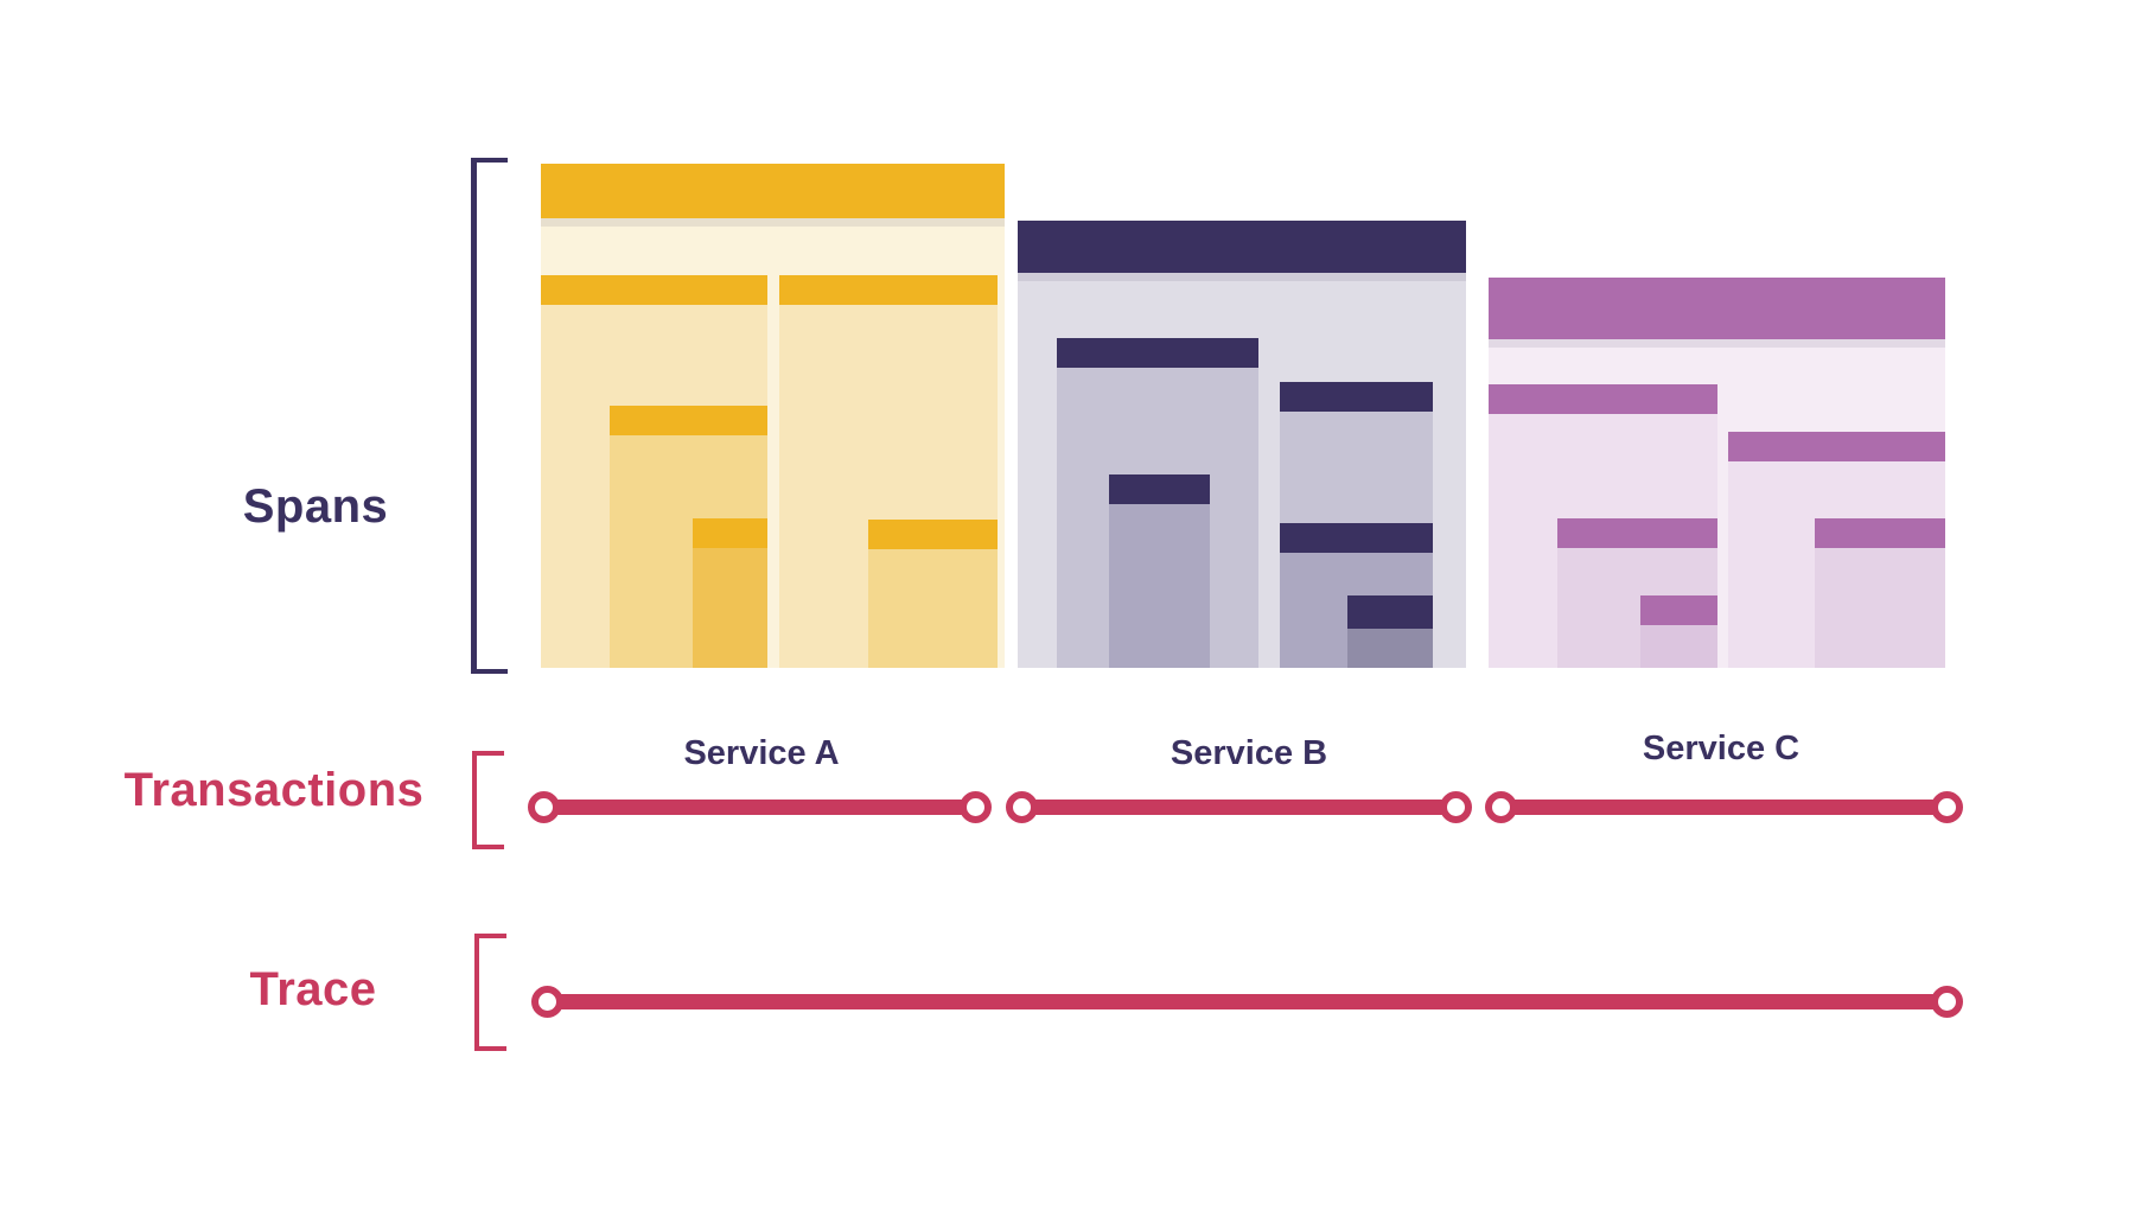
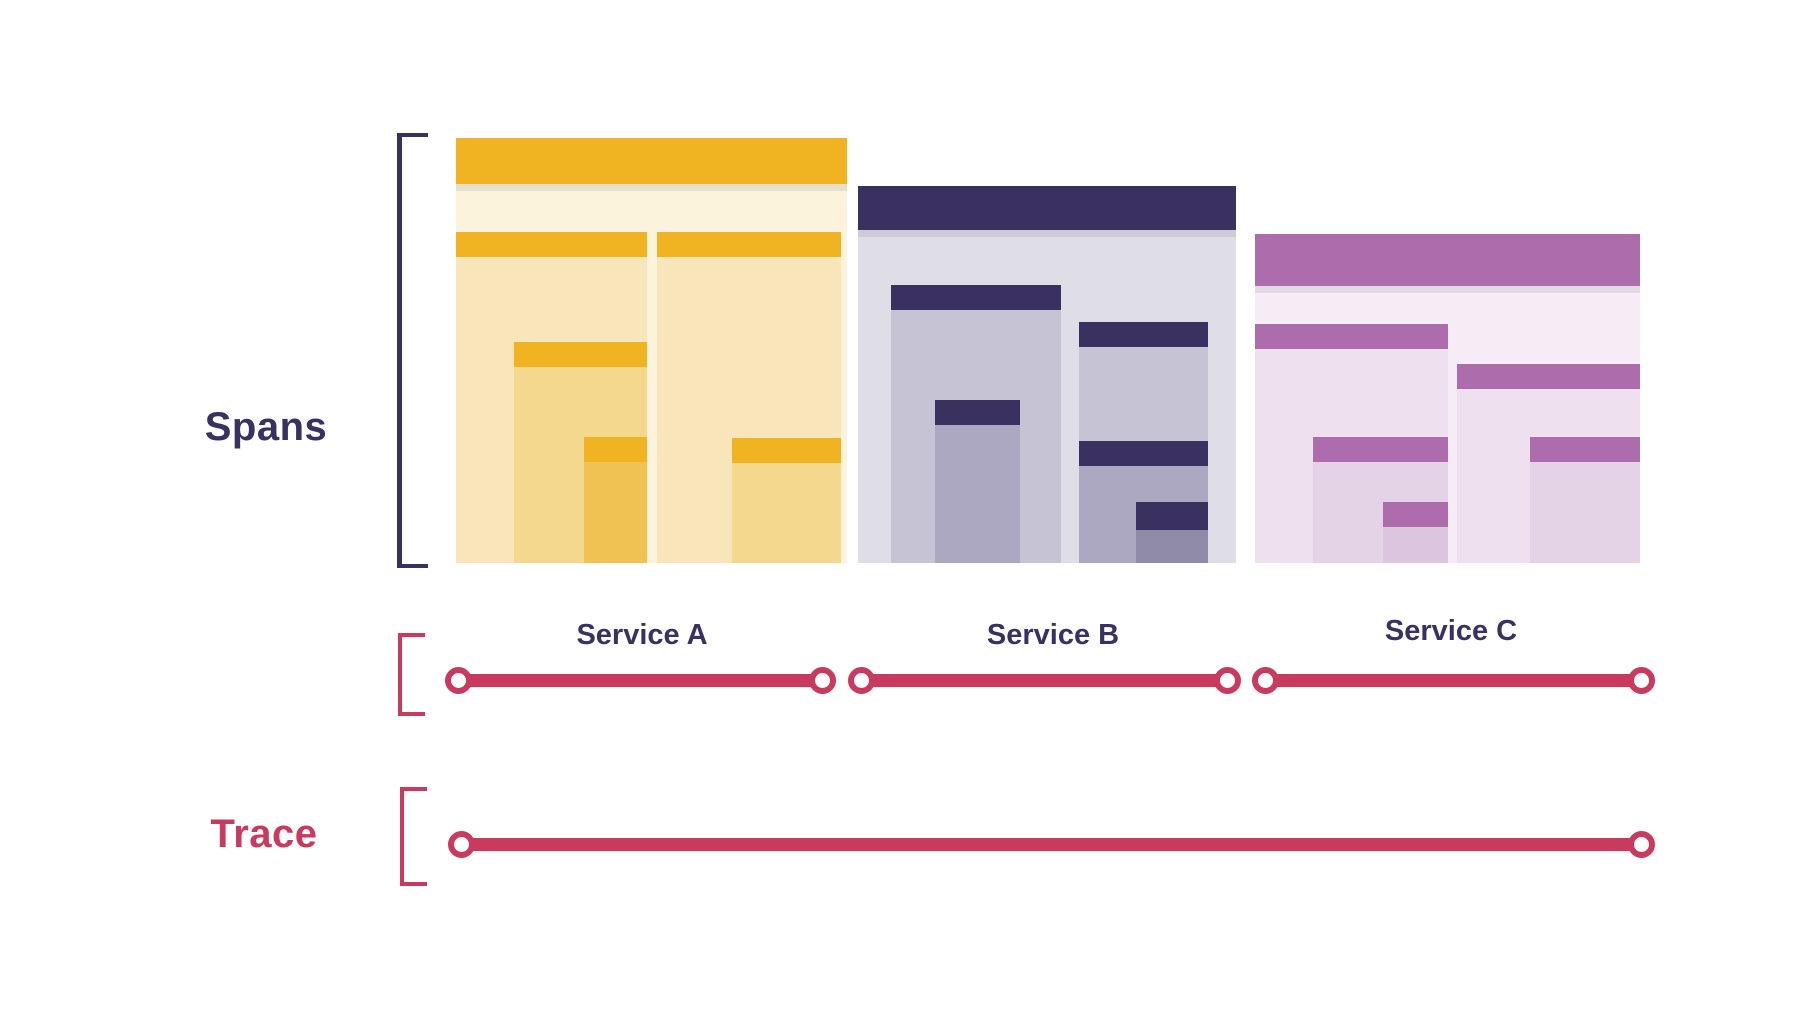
  Spans
- Transactions
  Trace
  Service A
  Service B
  Service C
